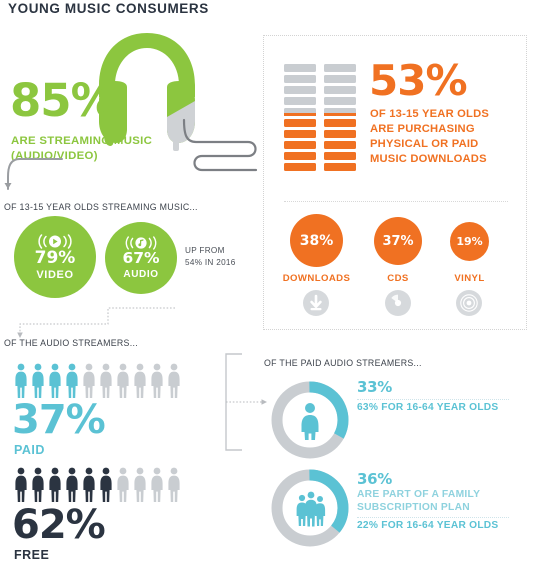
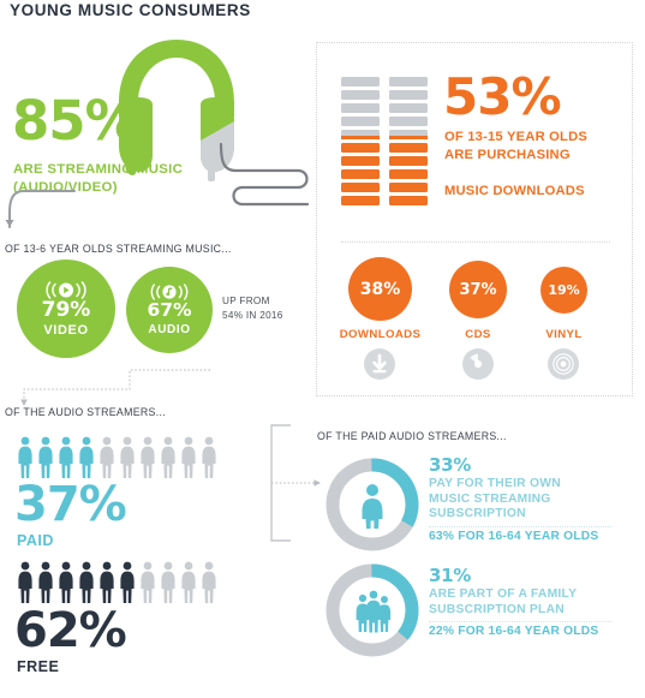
  YOUNG MUSIC CONSUMERS
  85%
  ARE STREAMING MUSIC
  (AUDIO/VIDEO)
- OF 13-15 YEAR OLDS STREAMING MUSIC...
+ OF 13-6 YEAR OLDS STREAMING MUSIC...
  79%
  VIDEO
  67%
  AUDIO
  UP FROM
  54% IN 2016
  OF THE AUDIO STREAMERS...
  53%
  OF 13-15 YEAR OLDS
  ARE PURCHASING
- PHYSICAL OR PAID
  MUSIC DOWNLOADS
  38%
  37%
  19%
  DOWNLOADS
  CDS
  VINYL
  37%
  PAID
  62%
  FREE
  OF THE PAID AUDIO STREAMERS...
  33%
+ PAY FOR THEIR OWN
+ MUSIC STREAMING
+ SUBSCRIPTION
  63% FOR 16-64 YEAR OLDS
- 36%
+ 31%
  ARE PART OF A FAMILY
  SUBSCRIPTION PLAN
  22% FOR 16-64 YEAR OLDS
